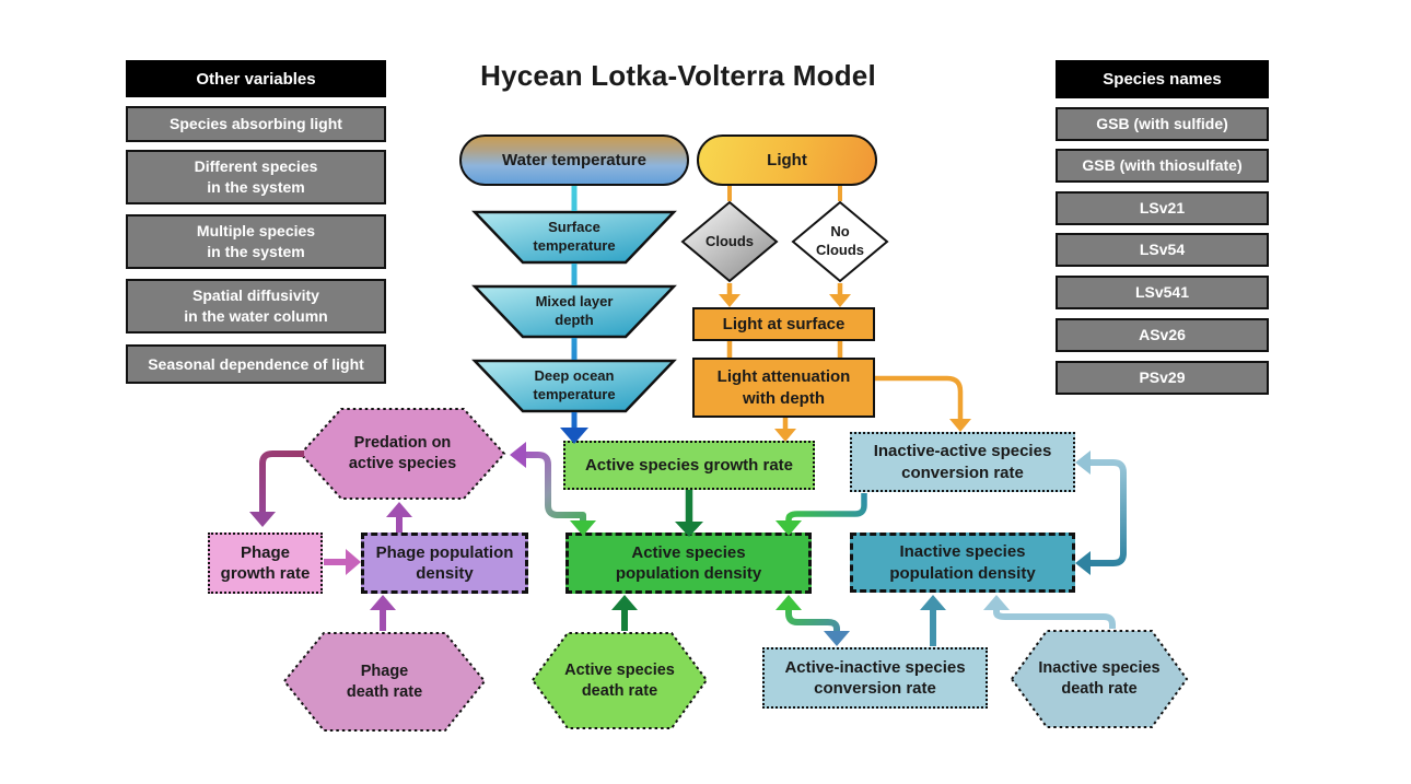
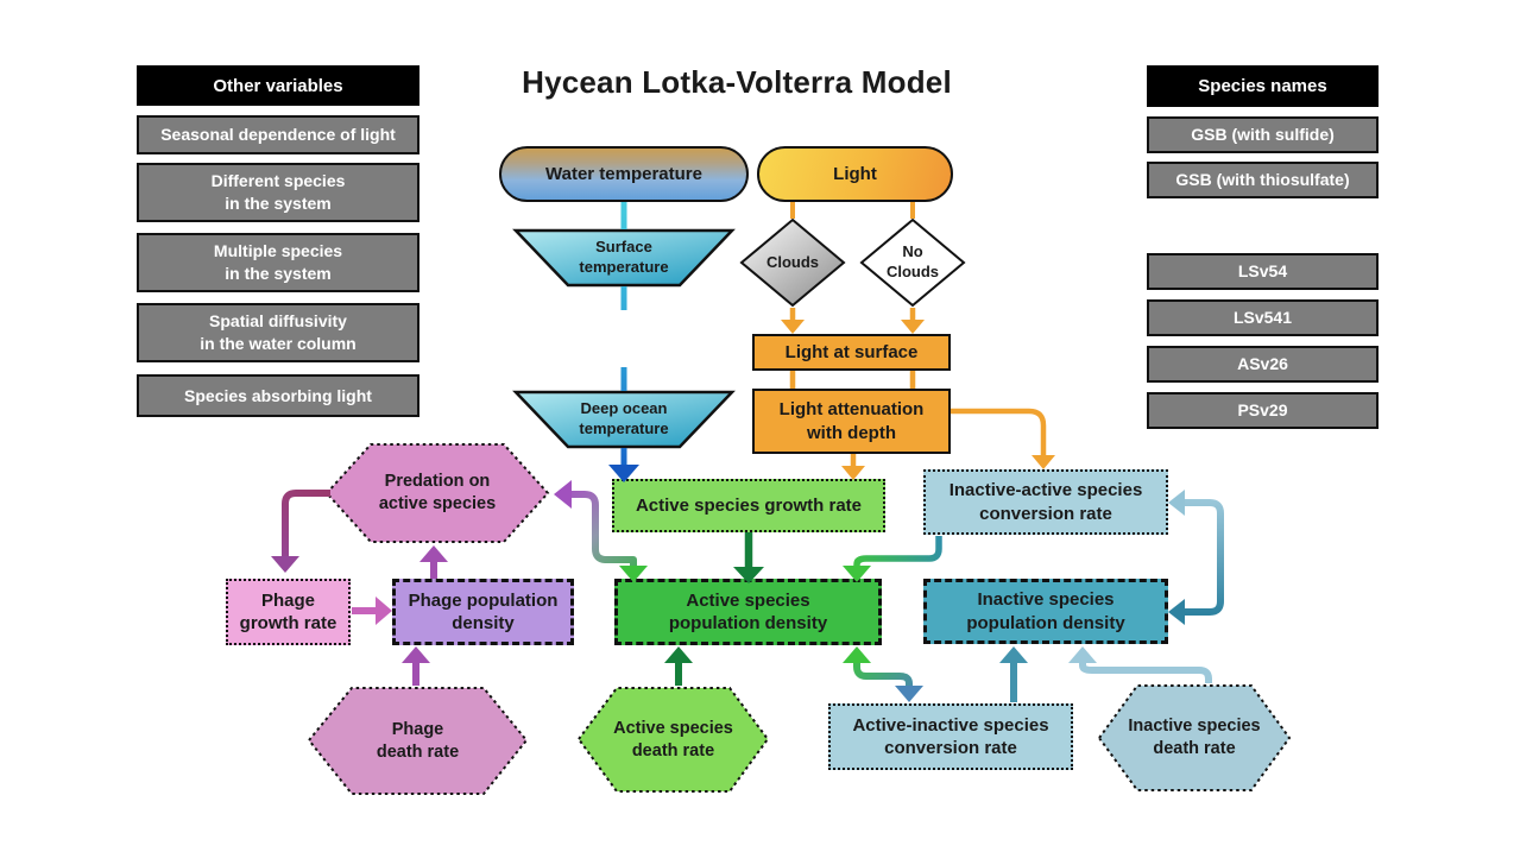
  Hycean Lotka-Volterra Model
  Other variables
- Species absorbing light
+ Seasonal dependence of light
  Different species
  in the system
  Multiple species
  in the system
  Spatial diffusivity
  in the water column
- Seasonal dependence of light
+ Species absorbing light
  Species names
  GSB (with sulfide)
  GSB (with thiosulfate)
- LSv21
  LSv54
  LSv541
  ASv26
  PSv29
  Water temperature
  Light
  Surface
  temperature
- Mixed layer
- depth
  Deep ocean
  temperature
  Clouds
  No
  Clouds
  Light at surface
  Light attenuation
  with depth
  Active species growth rate
  Inactive-active species
  conversion rate
  Phage
  growth rate
  Phage population
  density
  Active species
  population density
  Inactive species
  population density
  Active-inactive species
  conversion rate
  Predation on
  active species
  Phage
  death rate
  Active species
  death rate
  Inactive species
  death rate
